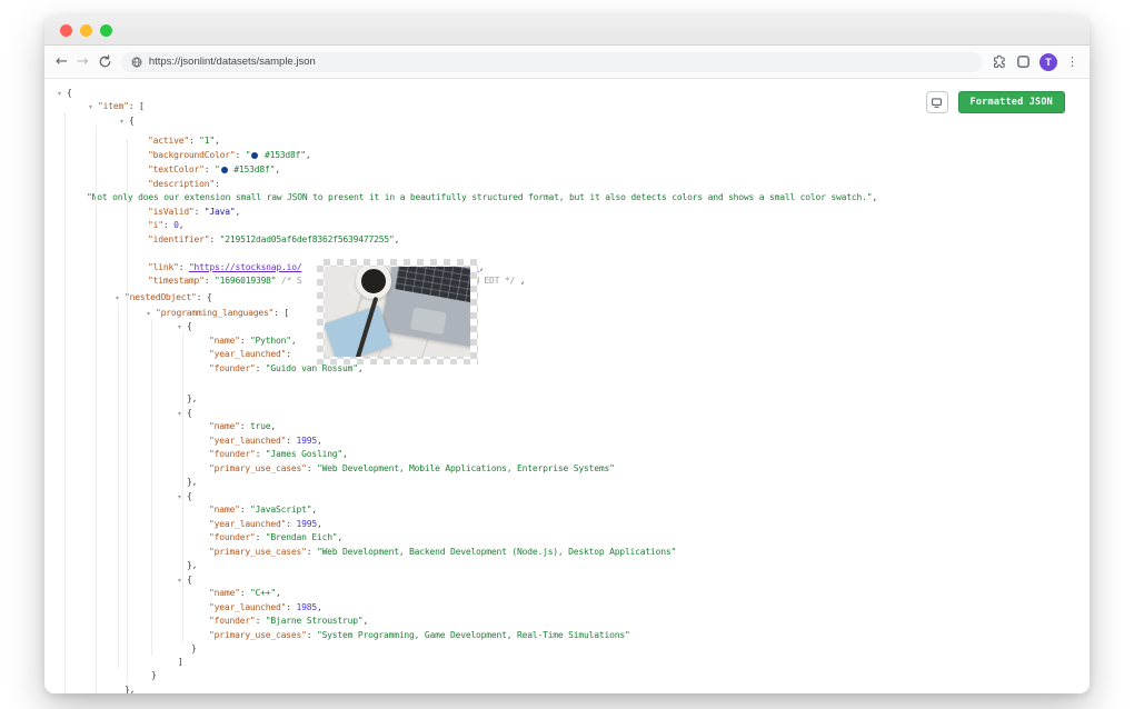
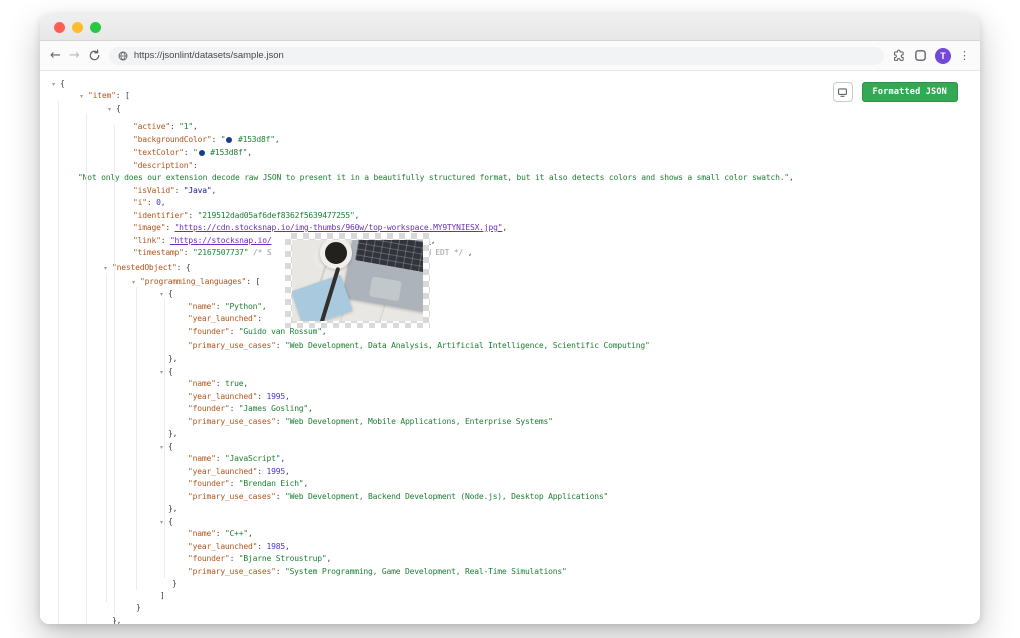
  ←
  →
  https://jsonlint/datasets/sample.json
  T
  ⋮
  Formatted JSON
  {
  "item": [
  {
  "active": "1",
  "backgroundColor": " #153d8f",
  "textColor": " #153d8f",
  "description":
- "Not only does our extension small raw JSON to present it in a beautifully structured format, but it also detects colors and shows a small color swatch.",
+ "Not only does our extension decode raw JSON to present it in a beautifully structured format, but it also detects colors and shows a small color swatch.",
  "isValid": "Java",
  "i": 0,
  "identifier": "219512dad05af6def8362f5639477255",
+ "image": "https://cdn.stocksnap.io/img-thumbs/960w/top-workspace.MY9TYNIESX.jpg",
  "link": "https://stocksnap.io/ ,
- "timestamp": "1696019398" /* S EDT */ ,
+ "timestamp": "2167507737" /* S EDT */ ,
  nestedObject": {
  "programming_languages": [
  {
  "name": "Python",
  "year_launched":
  "founder": "Guido van Rossum",
+ "primary_use_cases": "Web Development, Data Analysis, Artificial Intelligence, Scientific Computing"
  },
  {
  "name": true,
  "year_launched": 1995,
  "founder": "James Gosling",
  "primary_use_cases": "Web Development, Mobile Applications, Enterprise Systems"
  },
  {
  "name": "JavaScript",
  "year_launched": 1995,
  "founder": "Brendan Eich",
  "primary_use_cases": "Web Development, Backend Development (Node.js), Desktop Applications"
  },
  {
  "name": "C++",
  "year_launched": 1985,
  "founder": "Bjarne Stroustrup",
  "primary_use_cases": "System Programming, Game Development, Real-Time Simulations"
  }
  ]
  }
  },
